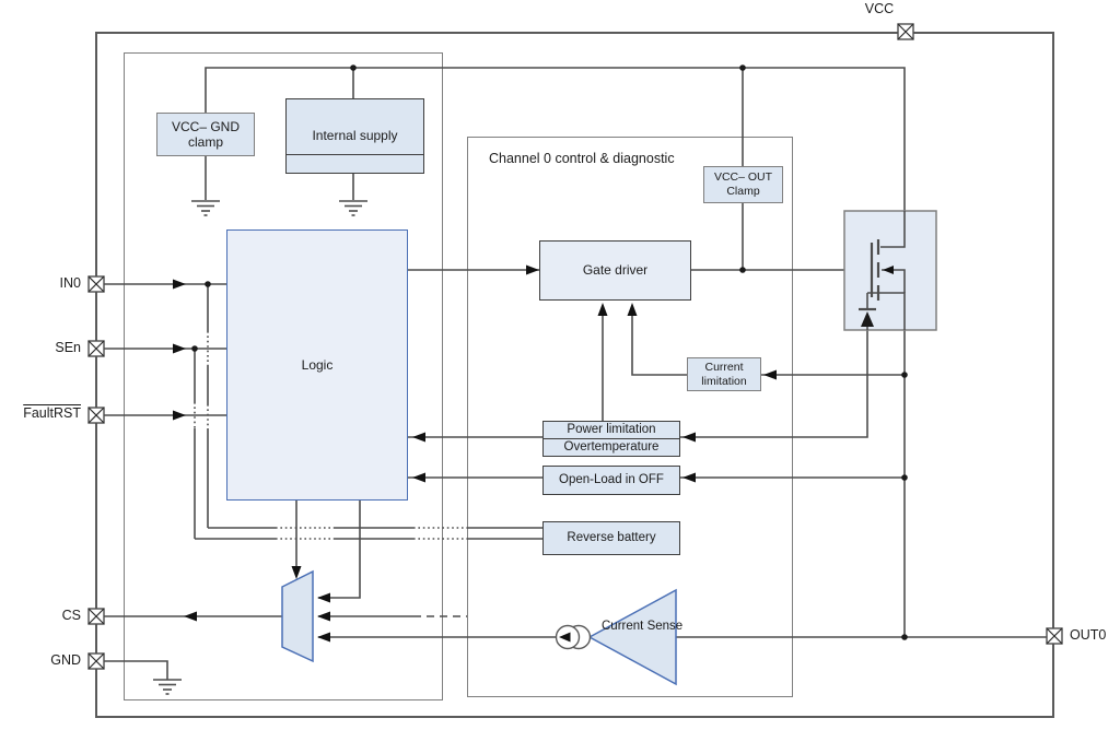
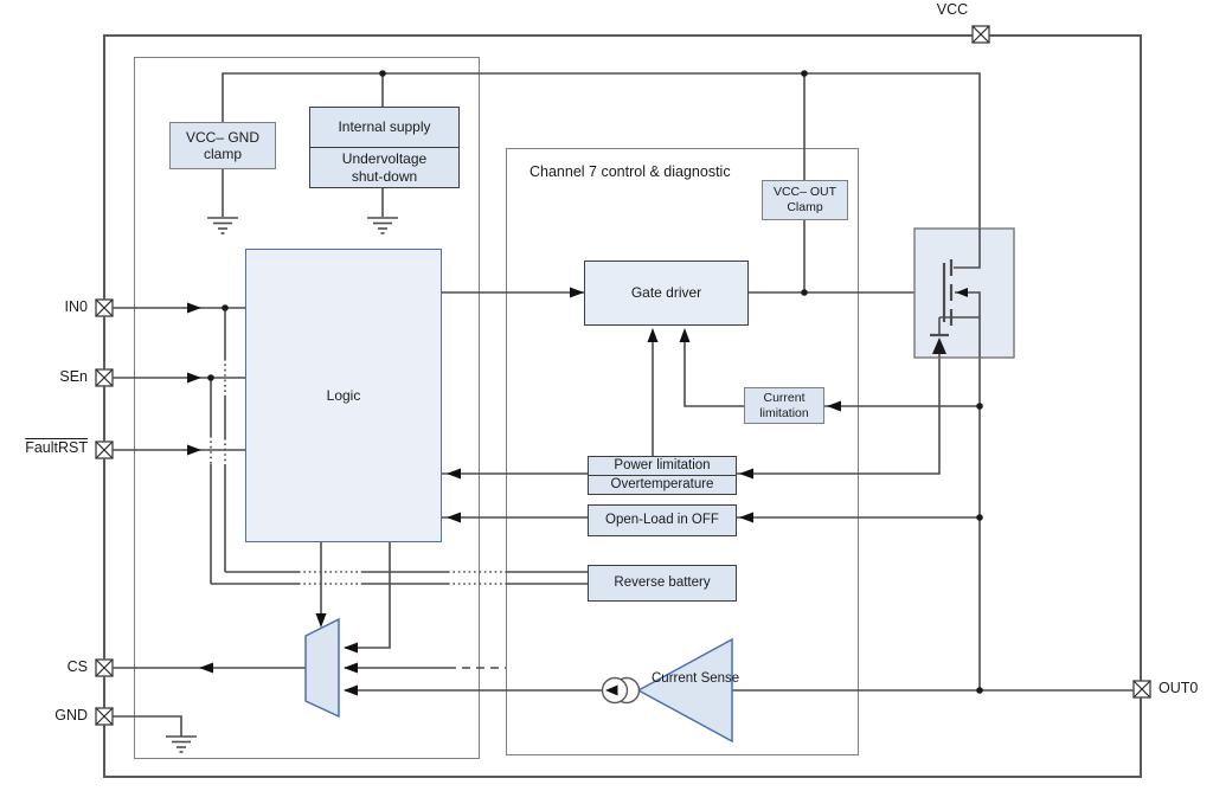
  VCC– GND
  clamp
  Internal supply
+ Undervoltage
+ shut-down
- Channel 0 control & diagnostic
+ Channel 7 control & diagnostic
  VCC– OUT
  Clamp
  Gate driver
  Logic
  Current
  limitation
  Power limitation
  Overtemperature
  Open-Load in OFF
  Reverse battery
  Current Sense
  VCC
  IN0
  SEn
  FaultRST
  CS
  GND
  OUT0
